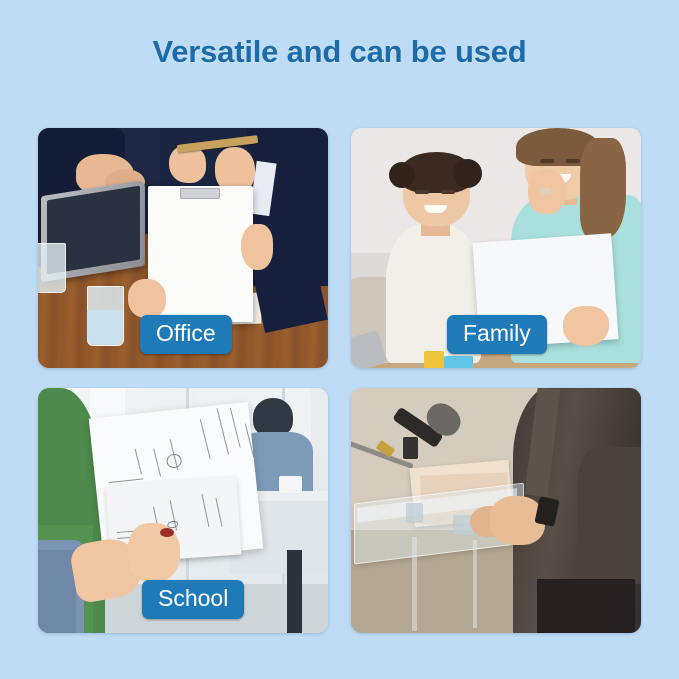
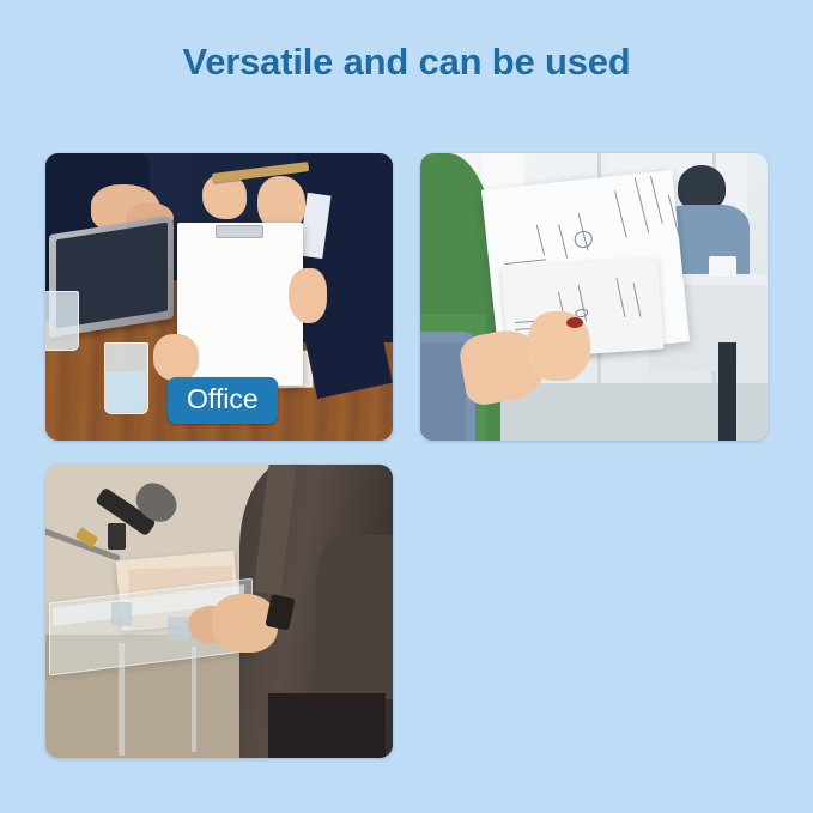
  Versatile and can be used
  Office
- Family
- School
